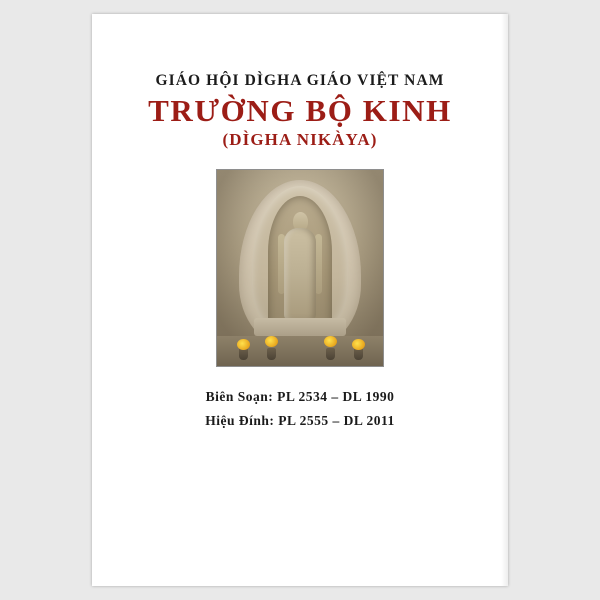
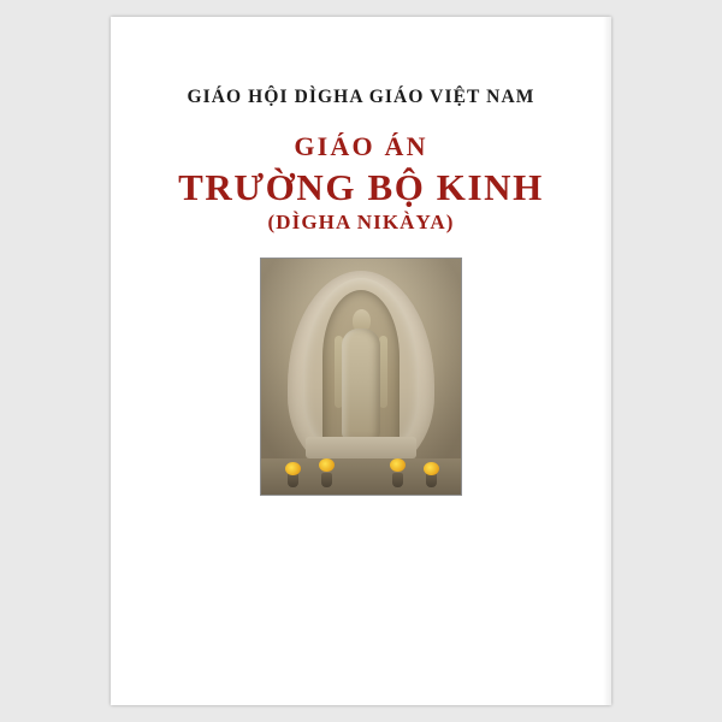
  GIÁO HỘI DÌGHA GIÁO VIỆT NAM
+ GIÁO ÁN
  TRƯỜNG BỘ KINH
  (DÌGHA NIKÀYA)
- Biên Soạn: PL 2534 – DL 1990
- Hiệu Đính: PL 2555 – DL 2011
